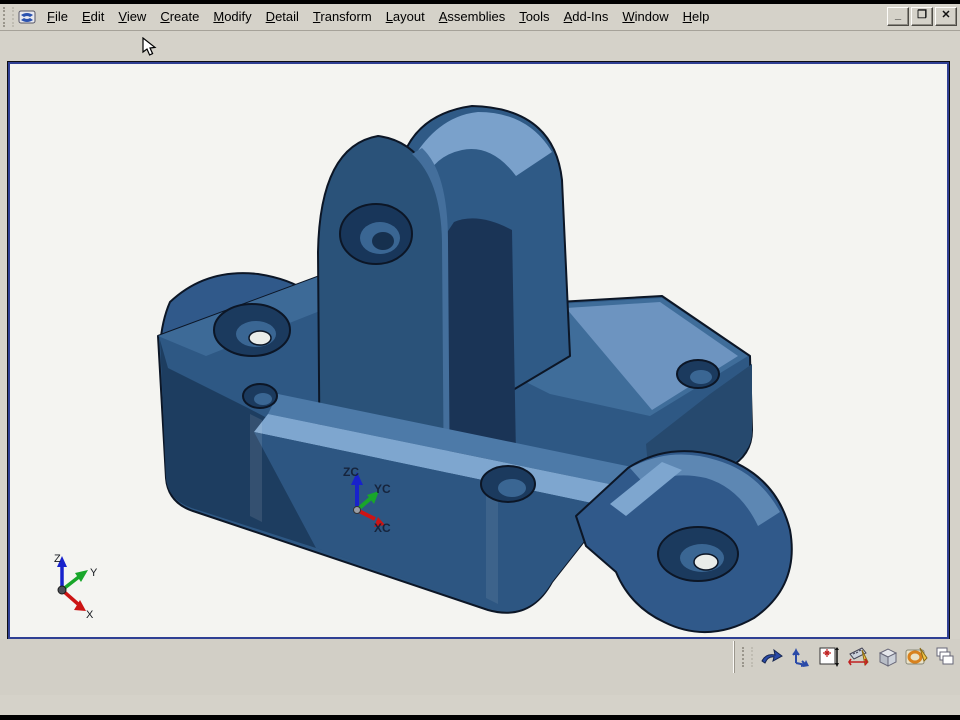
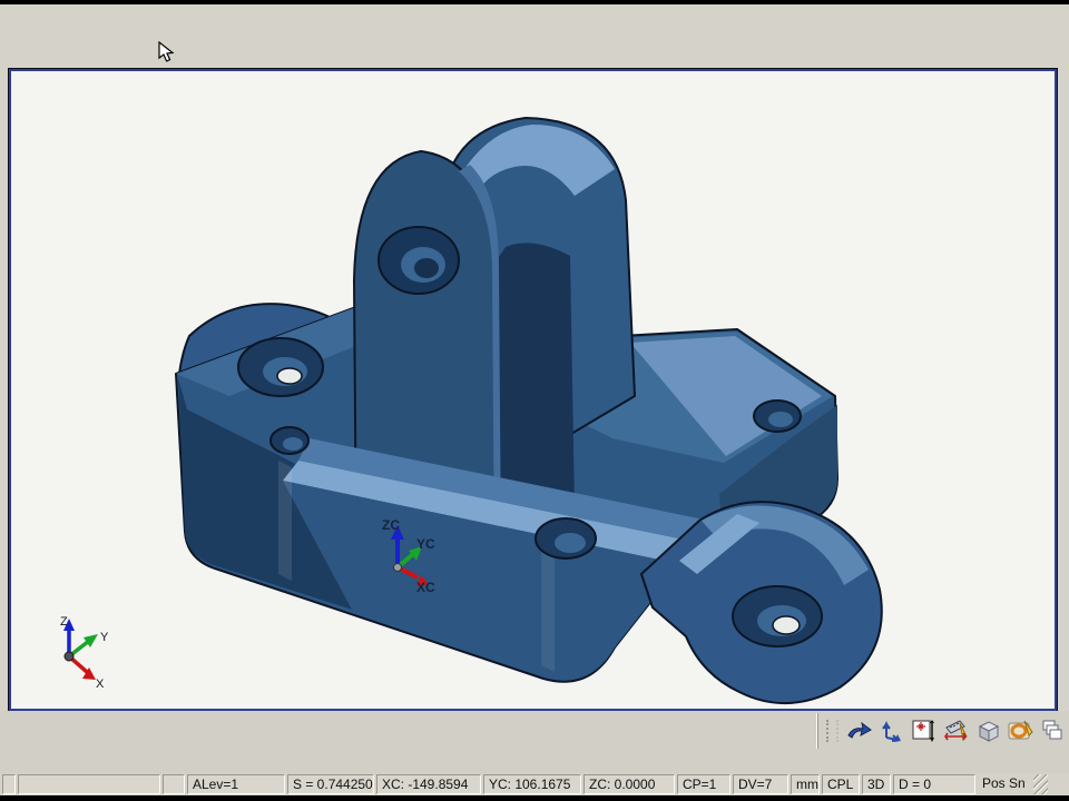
- File
- Edit
- View
- Create
- Modify
- Detail
- Transform
- Layout
- Assemblies
- Tools
- Add-Ins
- Window
- Help
- _
- ❐
- ✕
  ZC
  YC
  XC
  Z
  Y
  X
+ ALev=1
+ S = 0.744250
+ XC: -149.8594
+ YC: 106.1675
+ ZC: 0.0000
+ CP=1
+ DV=7
+ mm
+ CPL
+ 3D
+ D = 0
+ Pos Sn
